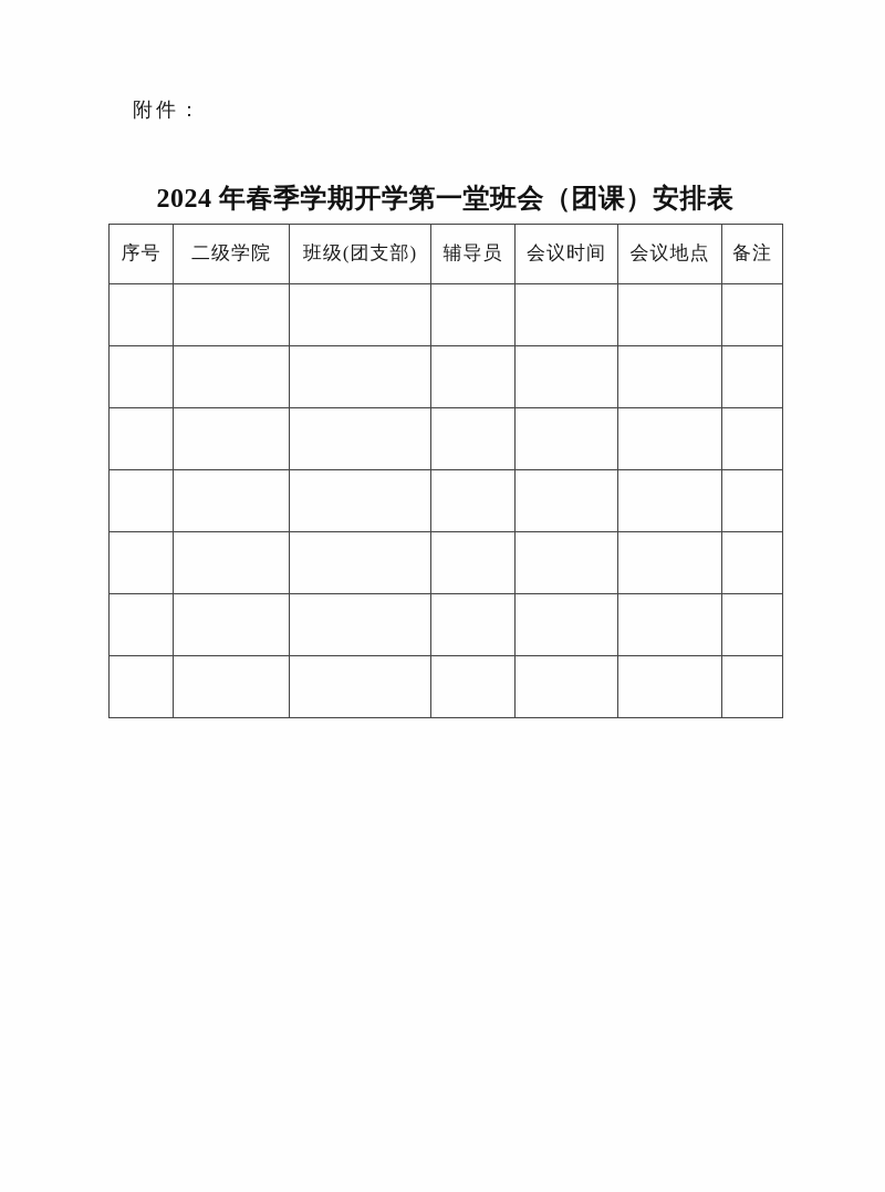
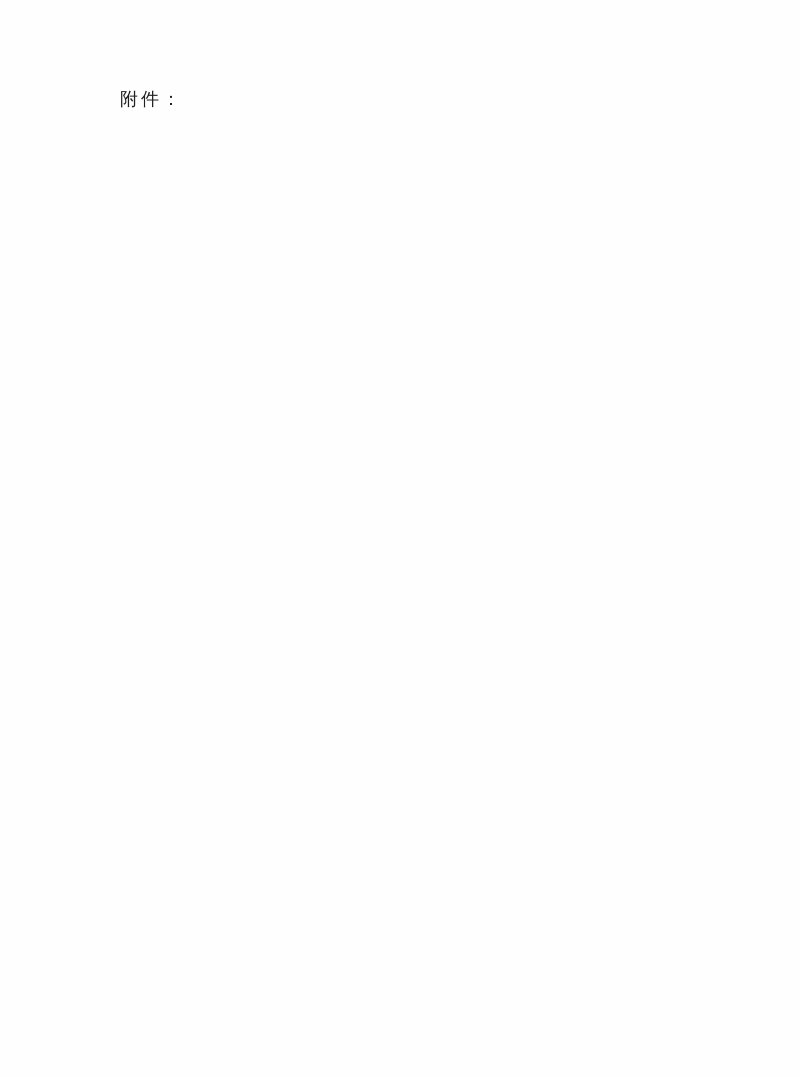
  附件：
- 2024 年春季学期开学第一堂班会（团课）安排表
- 序号	二级学院	班级(团支部)	辅导员	会议时间	会议地点	备注
